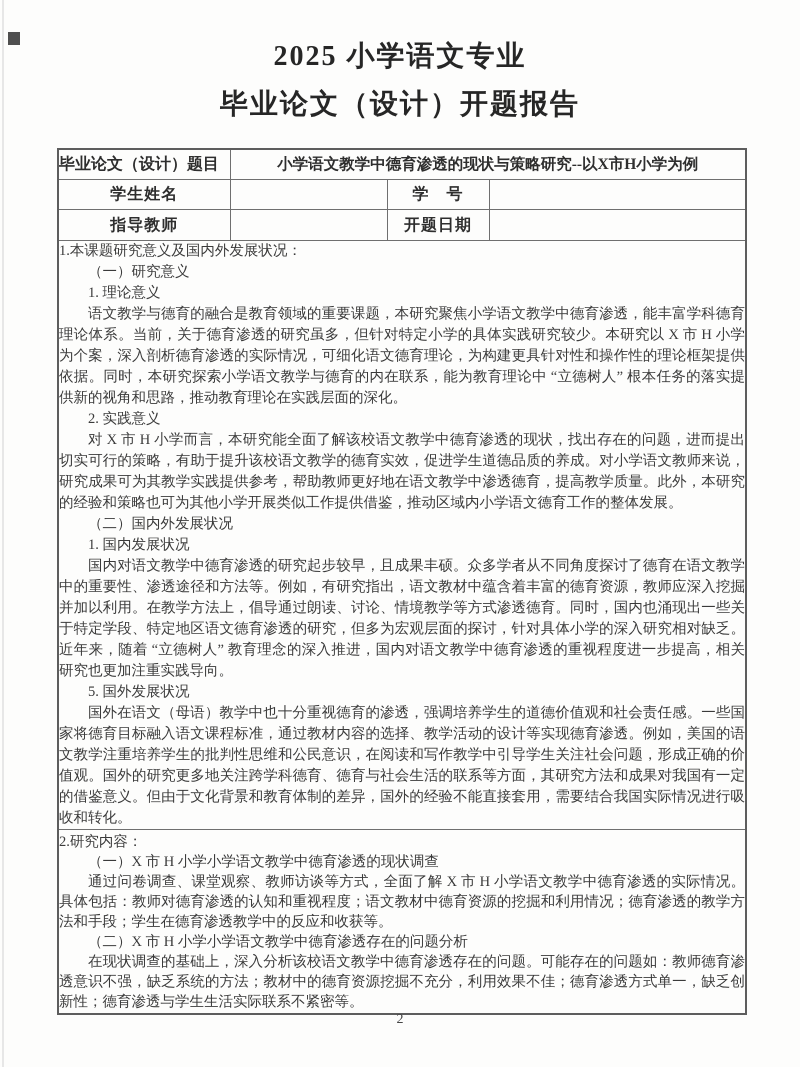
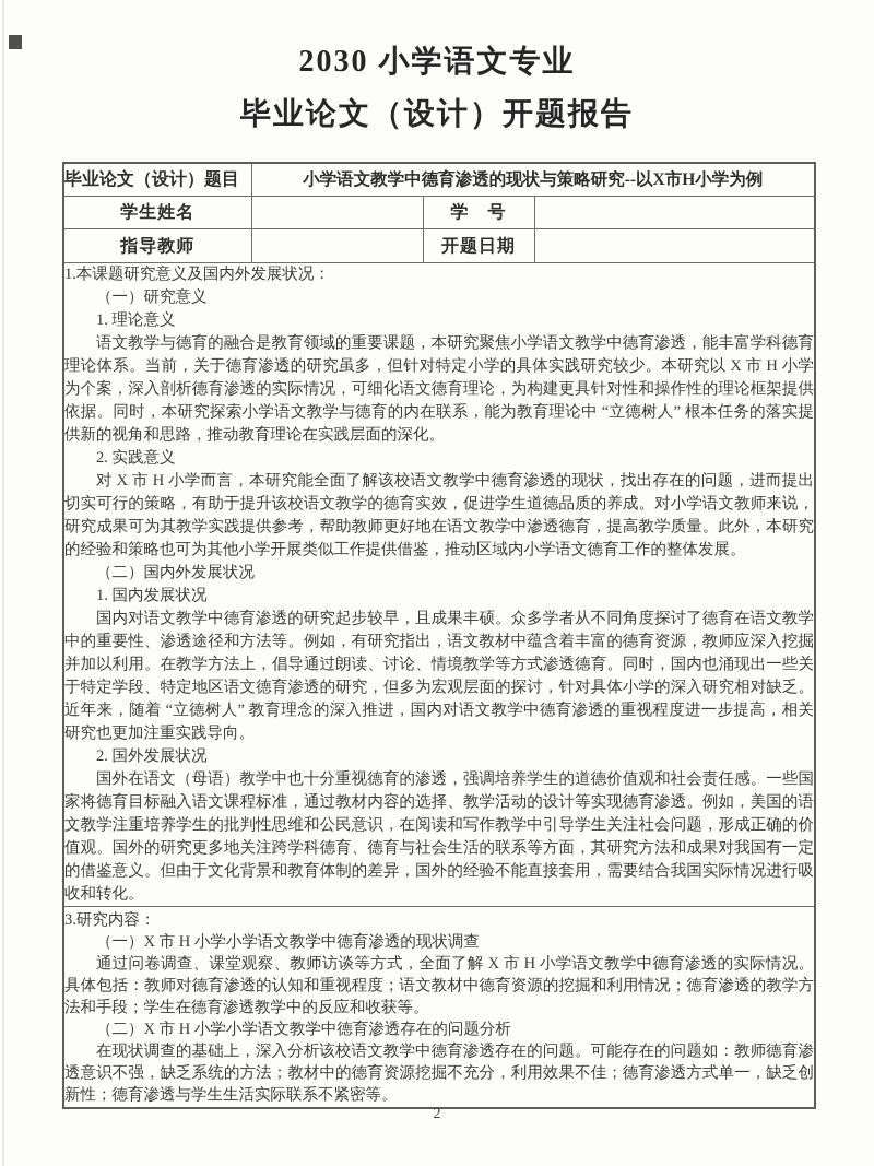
- 2025 小学语文专业
+ 2030 小学语文专业
  毕业论文（设计）开题报告
  毕业论文（设计）题目	小学语文教学中德育渗透的现状与策略研究--以X市H小学为例
  学生姓名		学 号
  指导教师		开题日期
- 1.本课题研究意义及国内外发展状况： （一）研究意义 1. 理论意义 语文教学与德育的融合是教育领域的重要课题，本研究聚焦小学语文教学中德育渗透，能丰富学科德育理论体系。当前，关于德育渗透的研究虽多，但针对特定小学的具体实践研究较少。本研究以 X 市 H 小学为个案，深入剖析德育渗透的实际情况，可细化语文德育理论，为构建更具针对性和操作性的理论框架提供依据。同时，本研究探索小学语文教学与德育的内在联系，能为教育理论中 “立德树人” 根本任务的落实提供新的视角和思路，推动教育理论在实践层面的深化。 2. 实践意义 对 X 市 H 小学而言，本研究能全面了解该校语文教学中德育渗透的现状，找出存在的问题，进而提出切实可行的策略，有助于提升该校语文教学的德育实效，促进学生道德品质的养成。对小学语文教师来说，研究成果可为其教学实践提供参考，帮助教师更好地在语文教学中渗透德育，提高教学质量。此外，本研究的经验和策略也可为其他小学开展类似工作提供借鉴，推动区域内小学语文德育工作的整体发展。 （二）国内外发展状况 1. 国内发展状况 国内对语文教学中德育渗透的研究起步较早，且成果丰硕。众多学者从不同角度探讨了德育在语文教学中的重要性、渗透途径和方法等。例如，有研究指出，语文教材中蕴含着丰富的德育资源，教师应深入挖掘并加以利用。在教学方法上，倡导通过朗读、讨论、情境教学等方式渗透德育。同时，国内也涌现出一些关于特定学段、特定地区语文德育渗透的研究，但多为宏观层面的探讨，针对具体小学的深入研究相对缺乏。近年来，随着 “立德树人” 教育理念的深入推进，国内对语文教学中德育渗透的重视程度进一步提高，相关研究也更加注重实践导向。 5. 国外发展状况 国外在语文（母语）教学中也十分重视德育的渗透，强调培养学生的道德价值观和社会责任感。一些国家将德育目标融入语文课程标准，通过教材内容的选择、教学活动的设计等实现德育渗透。例如，美国的语文教学注重培养学生的批判性思维和公民意识，在阅读和写作教学中引导学生关注社会问题，形成正确的价值观。国外的研究更多地关注跨学科德育、德育与社会生活的联系等方面，其研究方法和成果对我国有一定的借鉴意义。但由于文化背景和教育体制的差异，国外的经验不能直接套用，需要结合我国实际情况进行吸收和转化。
+ 1.本课题研究意义及国内外发展状况： （一）研究意义 1. 理论意义 语文教学与德育的融合是教育领域的重要课题，本研究聚焦小学语文教学中德育渗透，能丰富学科德育理论体系。当前，关于德育渗透的研究虽多，但针对特定小学的具体实践研究较少。本研究以 X 市 H 小学为个案，深入剖析德育渗透的实际情况，可细化语文德育理论，为构建更具针对性和操作性的理论框架提供依据。同时，本研究探索小学语文教学与德育的内在联系，能为教育理论中 “立德树人” 根本任务的落实提供新的视角和思路，推动教育理论在实践层面的深化。 2. 实践意义 对 X 市 H 小学而言，本研究能全面了解该校语文教学中德育渗透的现状，找出存在的问题，进而提出切实可行的策略，有助于提升该校语文教学的德育实效，促进学生道德品质的养成。对小学语文教师来说，研究成果可为其教学实践提供参考，帮助教师更好地在语文教学中渗透德育，提高教学质量。此外，本研究的经验和策略也可为其他小学开展类似工作提供借鉴，推动区域内小学语文德育工作的整体发展。 （二）国内外发展状况 1. 国内发展状况 国内对语文教学中德育渗透的研究起步较早，且成果丰硕。众多学者从不同角度探讨了德育在语文教学中的重要性、渗透途径和方法等。例如，有研究指出，语文教材中蕴含着丰富的德育资源，教师应深入挖掘并加以利用。在教学方法上，倡导通过朗读、讨论、情境教学等方式渗透德育。同时，国内也涌现出一些关于特定学段、特定地区语文德育渗透的研究，但多为宏观层面的探讨，针对具体小学的深入研究相对缺乏。近年来，随着 “立德树人” 教育理念的深入推进，国内对语文教学中德育渗透的重视程度进一步提高，相关研究也更加注重实践导向。 2. 国外发展状况 国外在语文（母语）教学中也十分重视德育的渗透，强调培养学生的道德价值观和社会责任感。一些国家将德育目标融入语文课程标准，通过教材内容的选择、教学活动的设计等实现德育渗透。例如，美国的语文教学注重培养学生的批判性思维和公民意识，在阅读和写作教学中引导学生关注社会问题，形成正确的价值观。国外的研究更多地关注跨学科德育、德育与社会生活的联系等方面，其研究方法和成果对我国有一定的借鉴意义。但由于文化背景和教育体制的差异，国外的经验不能直接套用，需要结合我国实际情况进行吸收和转化。
- 2.研究内容： （一）X 市 H 小学小学语文教学中德育渗透的现状调查 通过问卷调查、课堂观察、教师访谈等方式，全面了解 X 市 H 小学语文教学中德育渗透的实际情况。具体包括：教师对德育渗透的认知和重视程度；语文教材中德育资源的挖掘和利用情况；德育渗透的教学方法和手段；学生在德育渗透教学中的反应和收获等。 （二）X 市 H 小学小学语文教学中德育渗透存在的问题分析 在现状调查的基础上，深入分析该校语文教学中德育渗透存在的问题。可能存在的问题如：教师德育渗透意识不强，缺乏系统的方法；教材中的德育资源挖掘不充分，利用效果不佳；德育渗透方式单一，缺乏创新性；德育渗透与学生生活实际联系不紧密等。
+ 3.研究内容： （一）X 市 H 小学小学语文教学中德育渗透的现状调查 通过问卷调查、课堂观察、教师访谈等方式，全面了解 X 市 H 小学语文教学中德育渗透的实际情况。具体包括：教师对德育渗透的认知和重视程度；语文教材中德育资源的挖掘和利用情况；德育渗透的教学方法和手段；学生在德育渗透教学中的反应和收获等。 （二）X 市 H 小学小学语文教学中德育渗透存在的问题分析 在现状调查的基础上，深入分析该校语文教学中德育渗透存在的问题。可能存在的问题如：教师德育渗透意识不强，缺乏系统的方法；教材中的德育资源挖掘不充分，利用效果不佳；德育渗透方式单一，缺乏创新性；德育渗透与学生生活实际联系不紧密等。
  2
